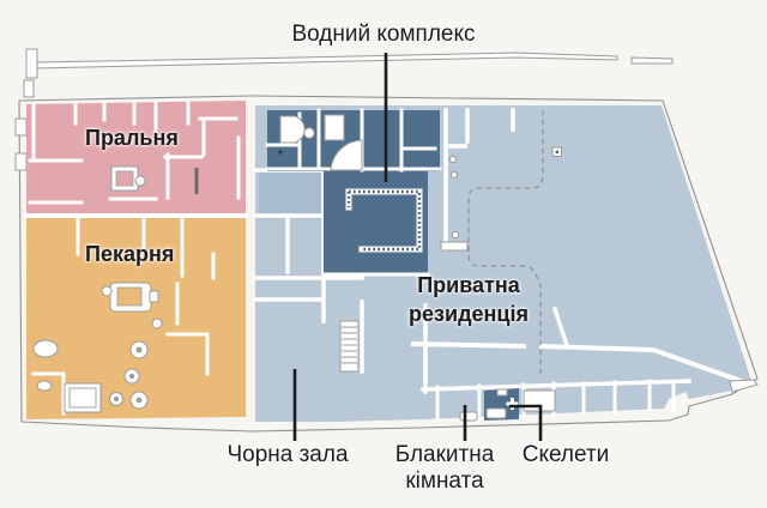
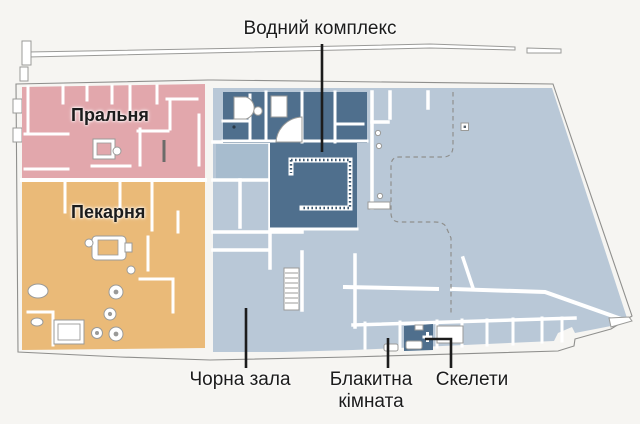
  Водний комплекс
  Пральня
  Пекарня
- Приватна резиденція
  Чорна зала
  Блакитна кімната
  Скелети
